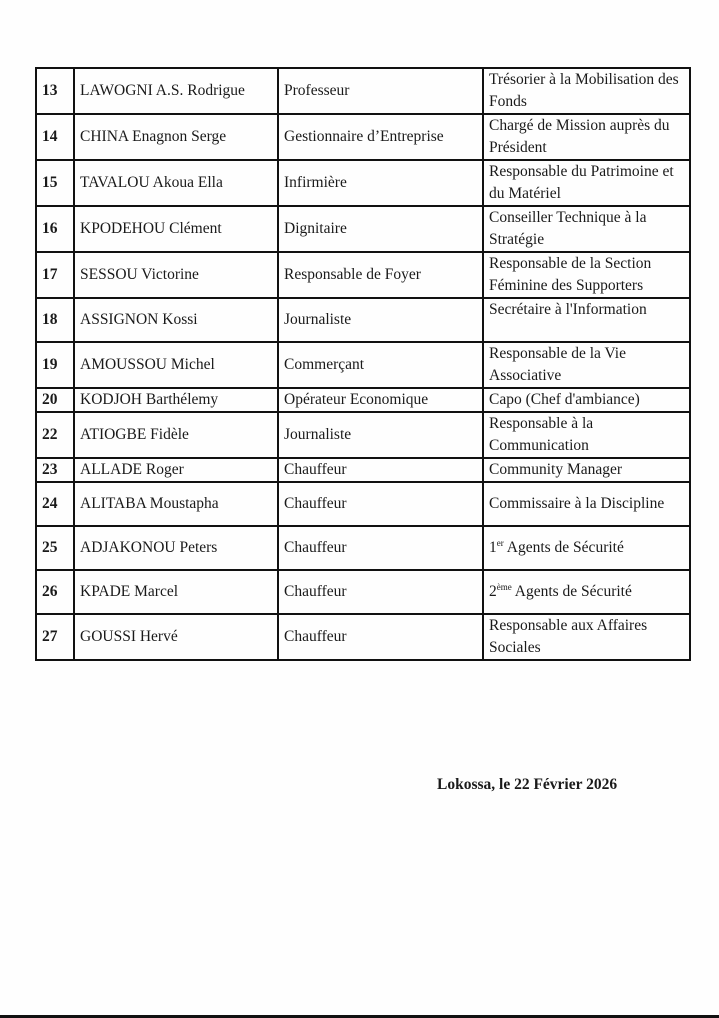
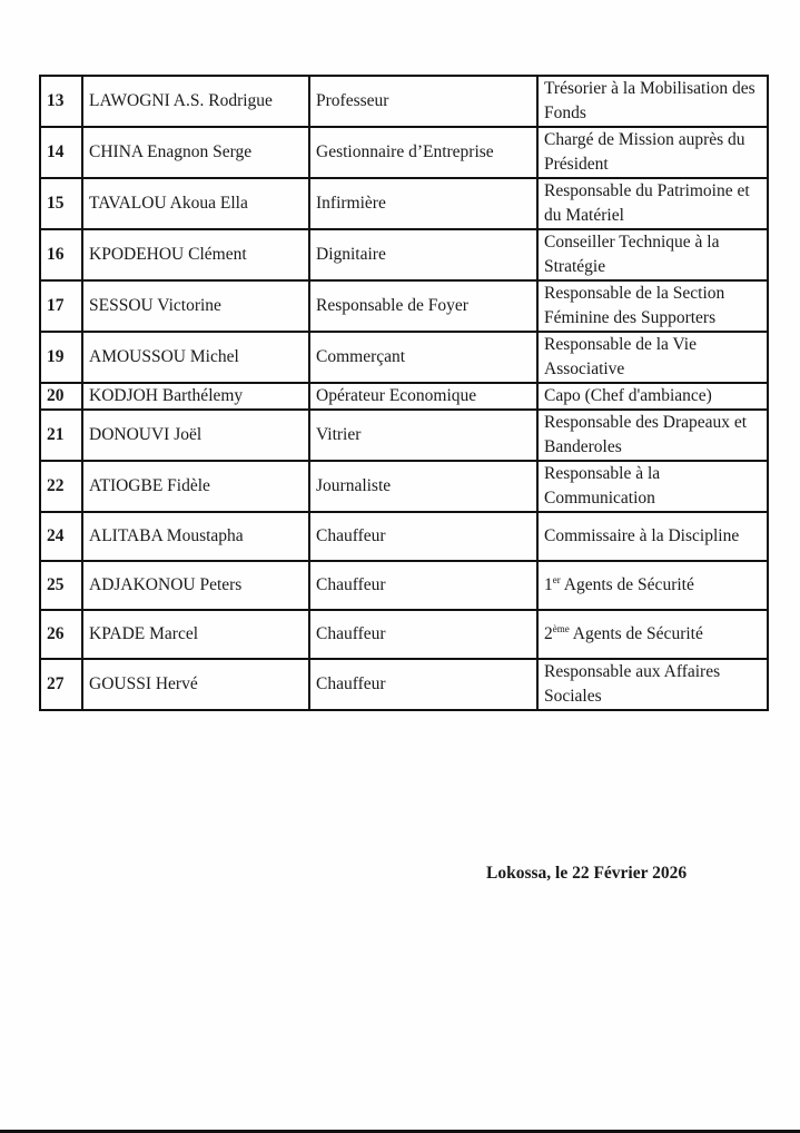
  13	LAWOGNI A.S. Rodrigue	Professeur	Trésorier à la Mobilisation des Fonds
  14	CHINA Enagnon Serge	Gestionnaire d’Entreprise	Chargé de Mission auprès du Président
  15	TAVALOU Akoua Ella	Infirmière	Responsable du Patrimoine et du Matériel
  16	KPODEHOU Clément	Dignitaire	Conseiller Technique à la Stratégie
  17	SESSOU Victorine	Responsable de Foyer	Responsable de la Section Féminine des Supporters
- 18	ASSIGNON Kossi	Journaliste	Secrétaire à l'Information
  19	AMOUSSOU Michel	Commerçant	Responsable de la Vie Associative
  20	KODJOH Barthélemy	Opérateur Economique	Capo (Chef d'ambiance)
+ 21	DONOUVI Joël	Vitrier	Responsable des Drapeaux et Banderoles
  22	ATIOGBE Fidèle	Journaliste	Responsable à la Communication
- 23	ALLADE Roger	Chauffeur	Community Manager
  24	ALITABA Moustapha	Chauffeur	Commissaire à la Discipline
  25	ADJAKONOU Peters	Chauffeur	1er Agents de Sécurité
  26	KPADE Marcel	Chauffeur	2ème Agents de Sécurité
  27	GOUSSI Hervé	Chauffeur	Responsable aux Affaires Sociales
  Lokossa, le 22 Février 2026
